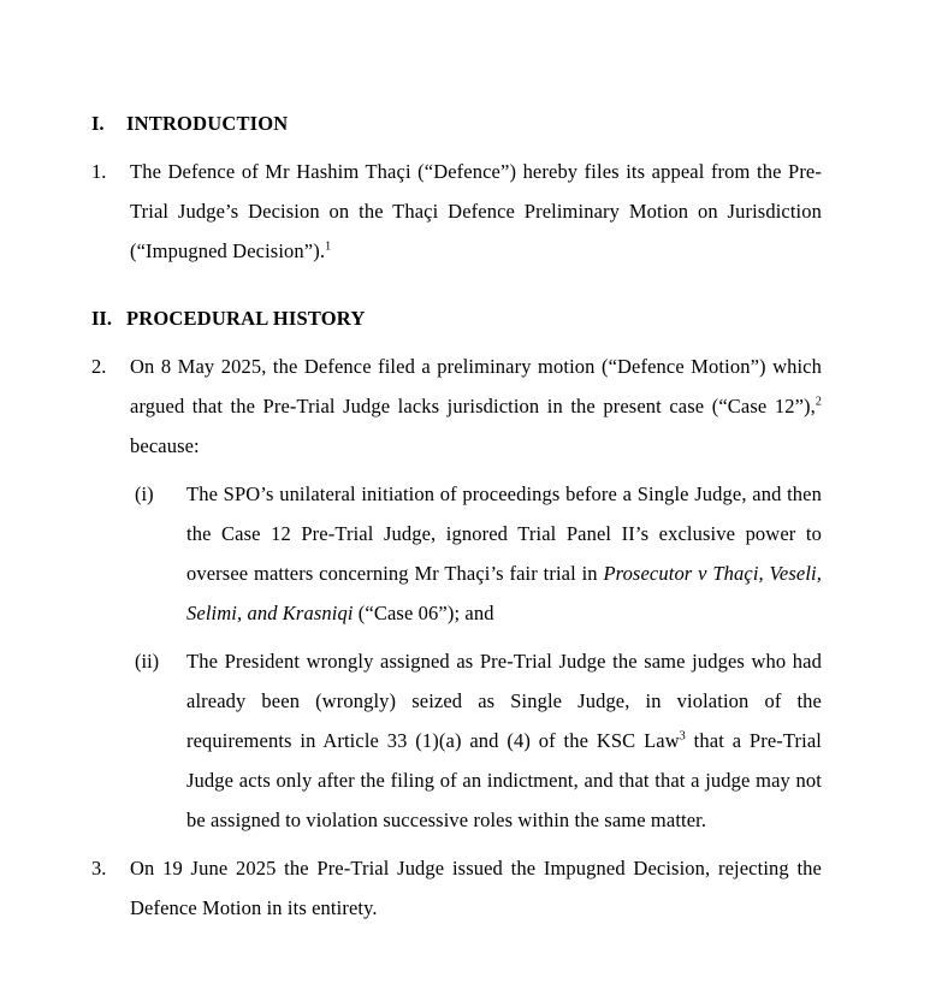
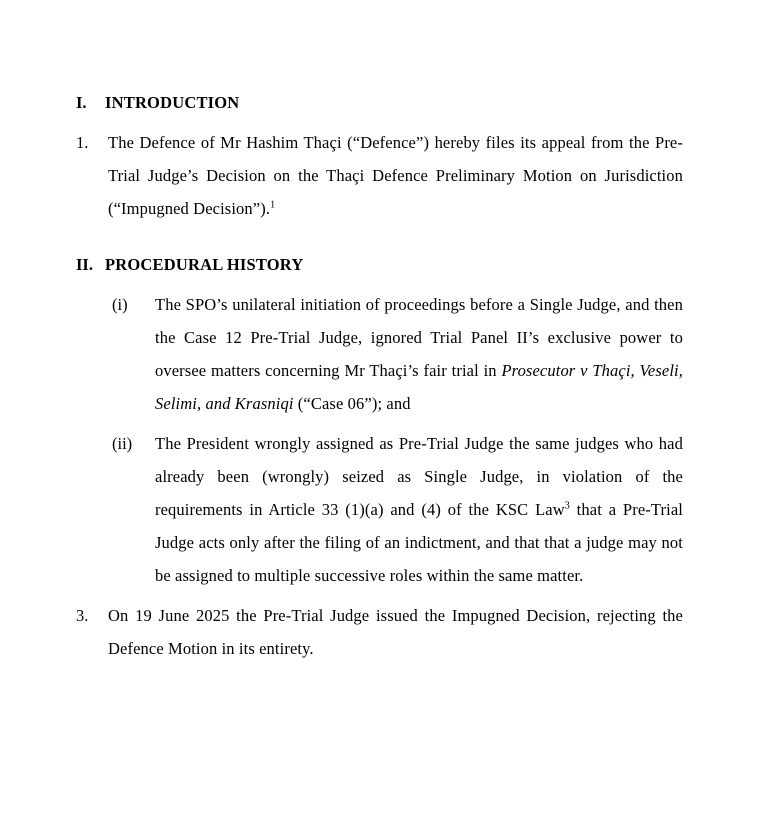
  I.
  INTRODUCTION
  1.
  The Defence of Mr Hashim Thaçi (“Defence”) hereby files its appeal from the Pre-Trial Judge’s Decision on the Thaçi Defence Preliminary Motion on Jurisdiction (“Impugned Decision”).1
  II.
  PROCEDURAL HISTORY
- 2.
- On 8 May 2025, the Defence filed a preliminary motion (“Defence Motion”) which argued that the Pre-Trial Judge lacks jurisdiction in the present case (“Case 12”),2 because:
  (i)
  The SPO’s unilateral initiation of proceedings before a Single Judge, and then the Case 12 Pre-Trial Judge, ignored Trial Panel II’s exclusive power to oversee matters concerning Mr Thaçi’s fair trial in Prosecutor v Thaçi, Veseli, Selimi, and Krasniqi (“Case 06”); and
  (ii)
- The President wrongly assigned as Pre-Trial Judge the same judges who had already been (wrongly) seized as Single Judge, in violation of the requirements in Article 33 (1)(a) and (4) of the KSC Law3 that a Pre-Trial Judge acts only after the filing of an indictment, and that that a judge may not be assigned to violation successive roles within the same matter.
+ The President wrongly assigned as Pre-Trial Judge the same judges who had already been (wrongly) seized as Single Judge, in violation of the requirements in Article 33 (1)(a) and (4) of the KSC Law3 that a Pre-Trial Judge acts only after the filing of an indictment, and that that a judge may not be assigned to multiple successive roles within the same matter.
  3.
  On 19 June 2025 the Pre-Trial Judge issued the Impugned Decision, rejecting the Defence Motion in its entirety.
